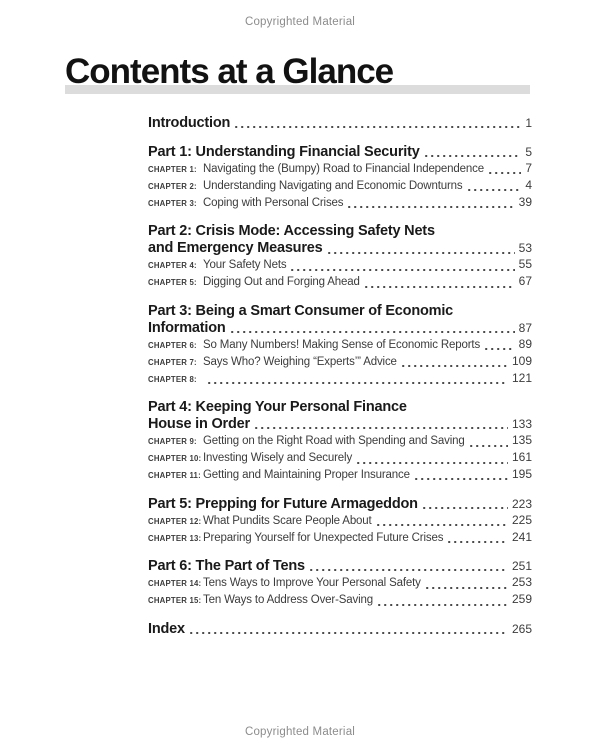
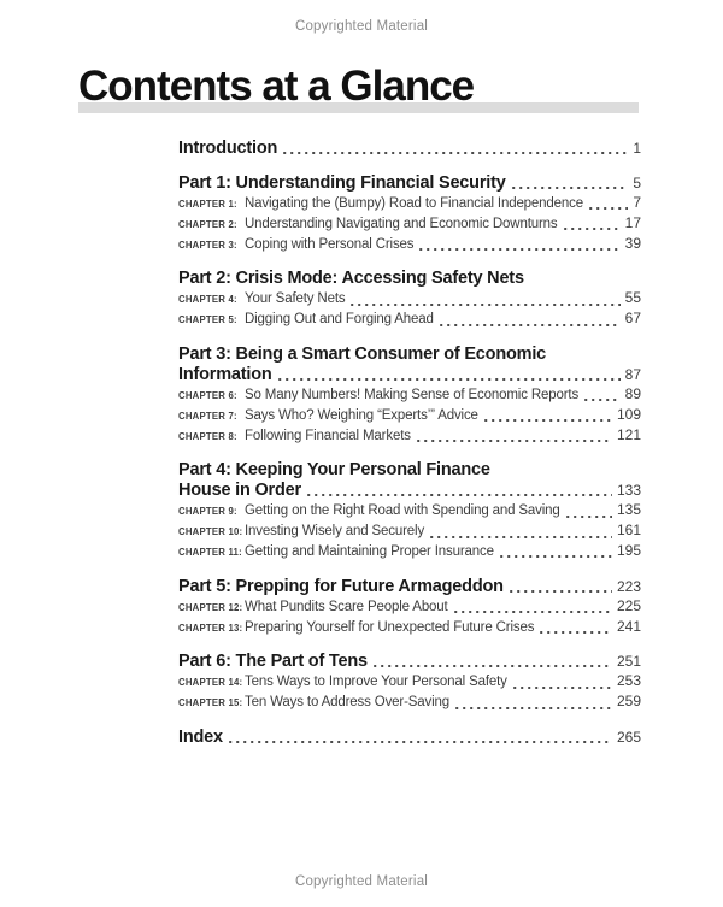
  Copyrighted Material
  Contents at a Glance
  Introduction
  1
  Part 1: Understanding Financial Security
  5
  CHAPTER 1:
  Navigating the (Bumpy) Road to Financial Independence
  7
  CHAPTER 2:
  Understanding Navigating and Economic Downturns
- 4
+ 17
  CHAPTER 3:
  Coping with Personal Crises
  39
  Part 2: Crisis Mode: Accessing Safety Nets
- and Emergency Measures
- 53
  CHAPTER 4:
  Your Safety Nets
  55
  CHAPTER 5:
  Digging Out and Forging Ahead
  67
  Part 3: Being a Smart Consumer of Economic
  Information
  87
  CHAPTER 6:
  So Many Numbers! Making Sense of Economic Reports
  89
  CHAPTER 7:
  Says Who? Weighing “Experts’” Advice
  109
  CHAPTER 8:
+ Following Financial Markets
  121
  Part 4: Keeping Your Personal Finance
  House in Order
  133
  CHAPTER 9:
  Getting on the Right Road with Spending and Saving
  135
  CHAPTER 10:
  Investing Wisely and Securely
  161
  CHAPTER 11:
  Getting and Maintaining Proper Insurance
  195
  Part 5: Prepping for Future Armageddon
  223
  CHAPTER 12:
  What Pundits Scare People About
  225
  CHAPTER 13:
  Preparing Yourself for Unexpected Future Crises
  241
  Part 6: The Part of Tens
  251
  CHAPTER 14:
  Tens Ways to Improve Your Personal Safety
  253
  CHAPTER 15:
  Ten Ways to Address Over-Saving
  259
  Index
  265
  Copyrighted Material
